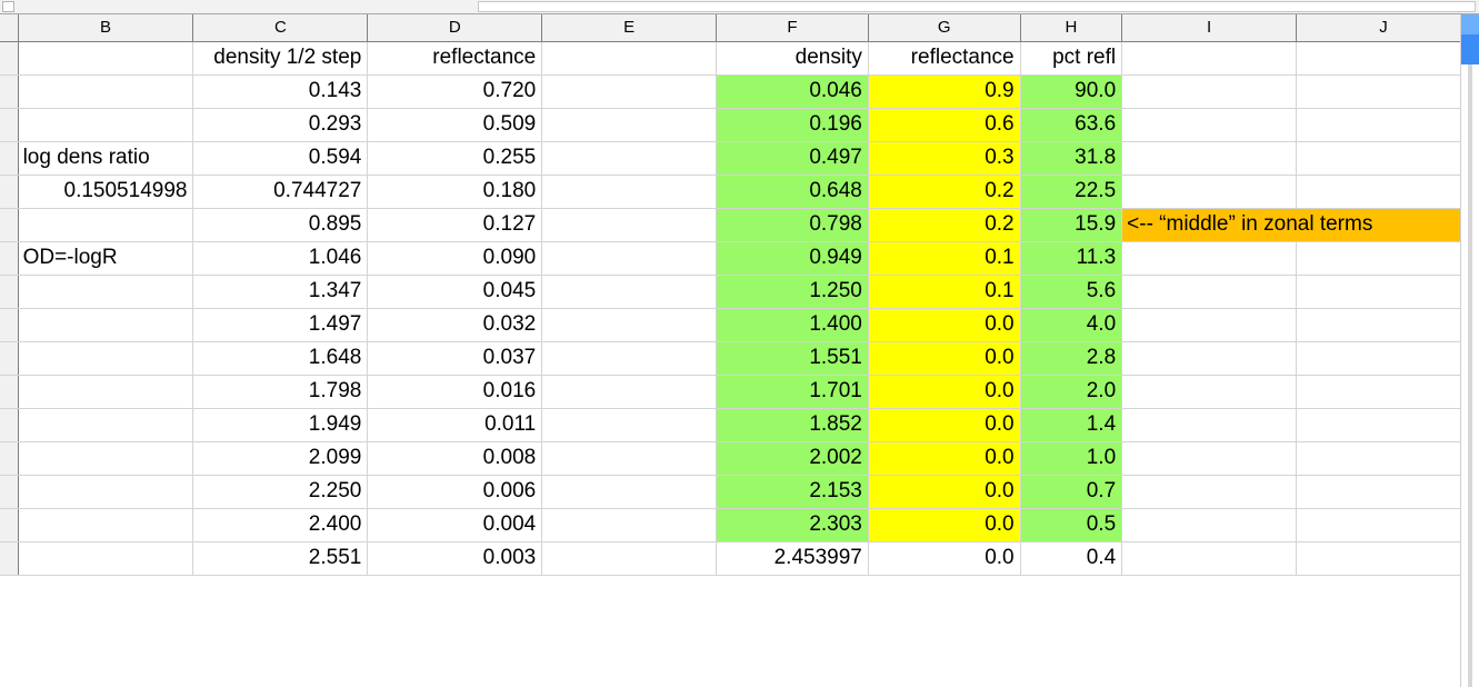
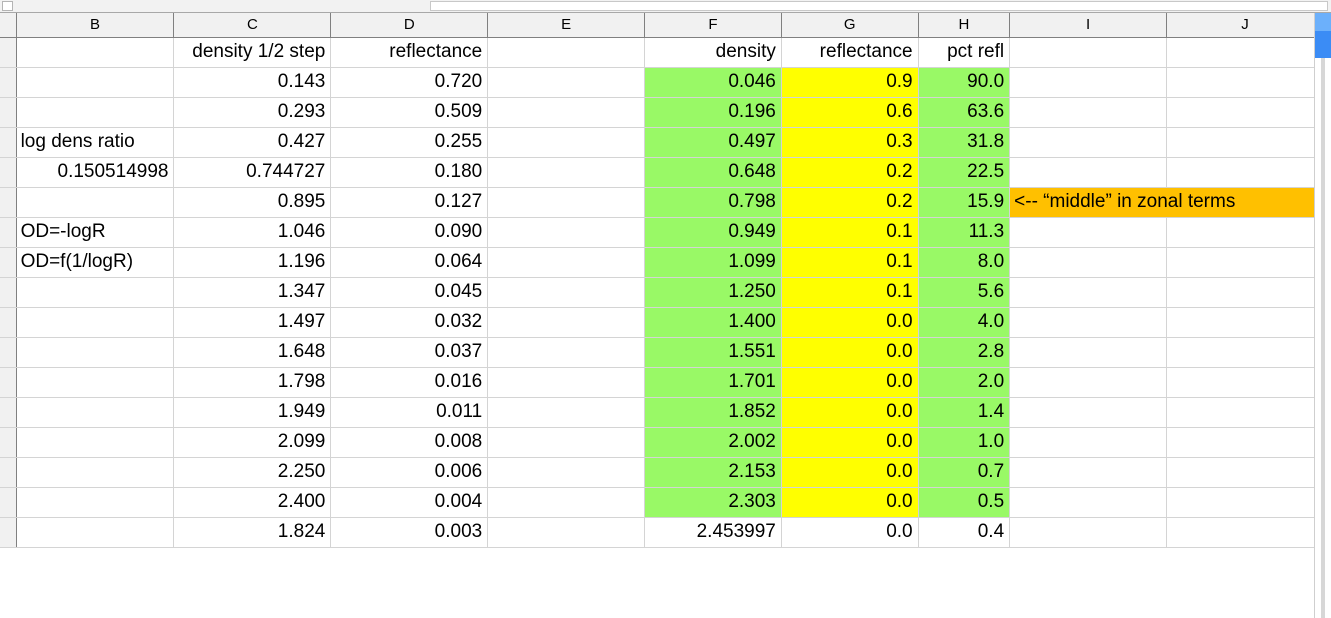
  	B	C	D	E	F	G	H	I	J
  		density 1/2 step	reflectance		density	reflectance	pct refl
  		0.143	0.720		0.046	0.9	90.0
  		0.293	0.509		0.196	0.6	63.6
- 	log dens ratio	0.594	0.255		0.497	0.3	31.8
+ 	log dens ratio	0.427	0.255		0.497	0.3	31.8
  	0.150514998	0.744727	0.180		0.648	0.2	22.5
  		0.895	0.127		0.798	0.2	15.9	<-- “middle” in zonal terms
  	OD=-logR	1.046	0.090		0.949	0.1	11.3
+ 	OD=f(1/logR)	1.196	0.064		1.099	0.1	8.0
  		1.347	0.045		1.250	0.1	5.6
  		1.497	0.032		1.400	0.0	4.0
  		1.648	0.037		1.551	0.0	2.8
  		1.798	0.016		1.701	0.0	2.0
  		1.949	0.011		1.852	0.0	1.4
  		2.099	0.008		2.002	0.0	1.0
  		2.250	0.006		2.153	0.0	0.7
  		2.400	0.004		2.303	0.0	0.5
- 		2.551	0.003		2.453997	0.0	0.4
+ 		1.824	0.003		2.453997	0.0	0.4
